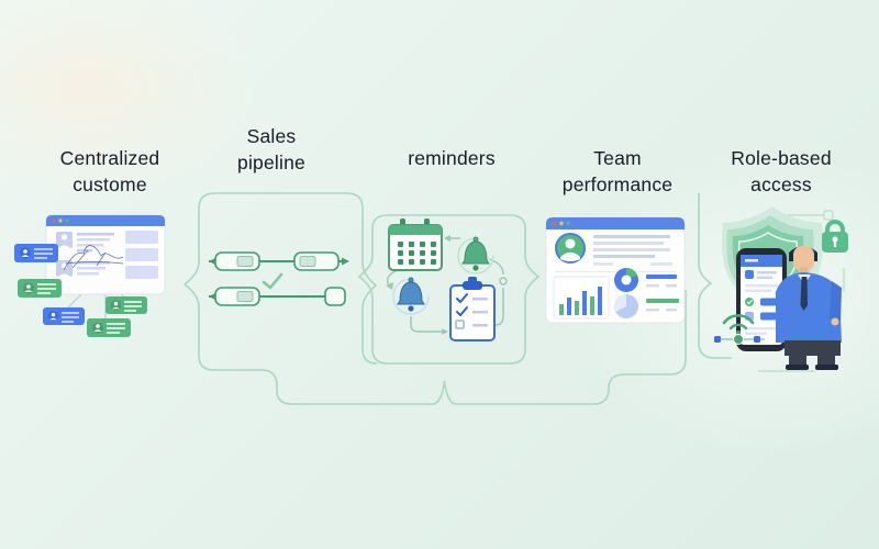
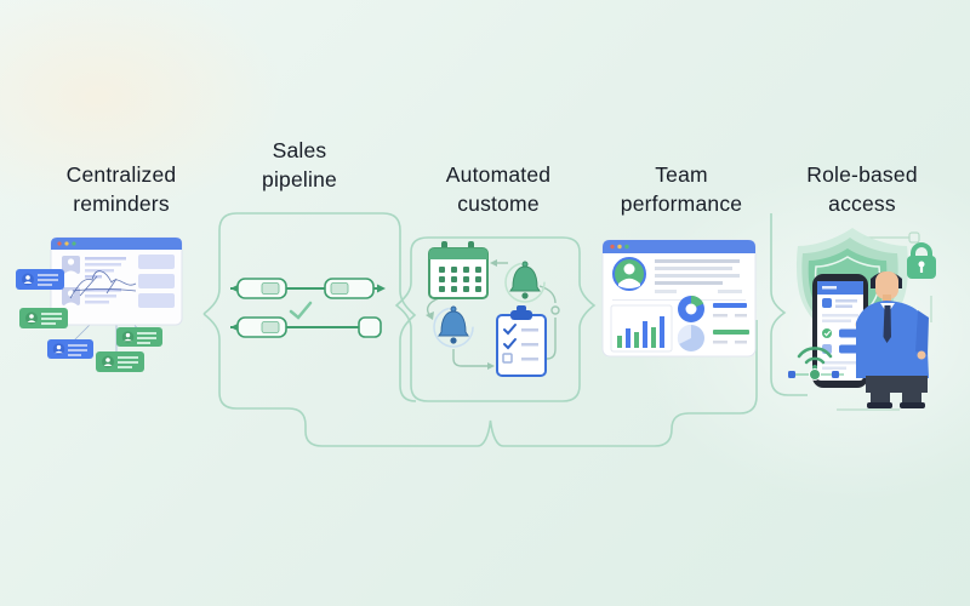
  Centralized
- custome
+ reminders
  Sales
  pipeline
+ Automated
- reminders
+ custome
  Team
  performance
  Role-based
  access
